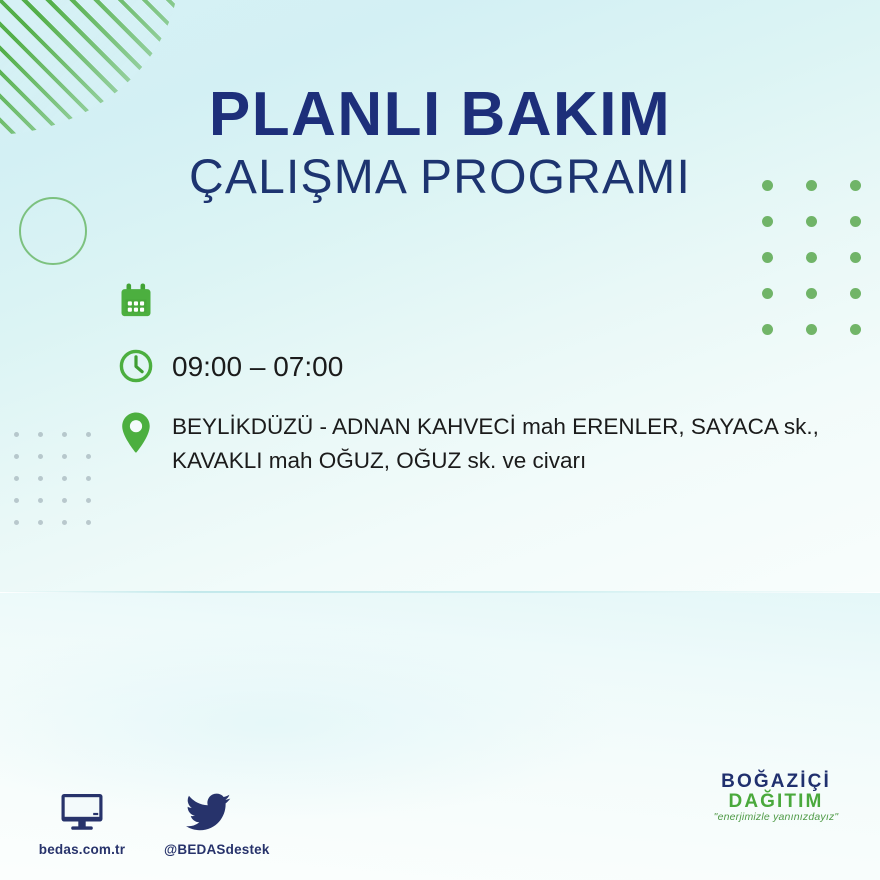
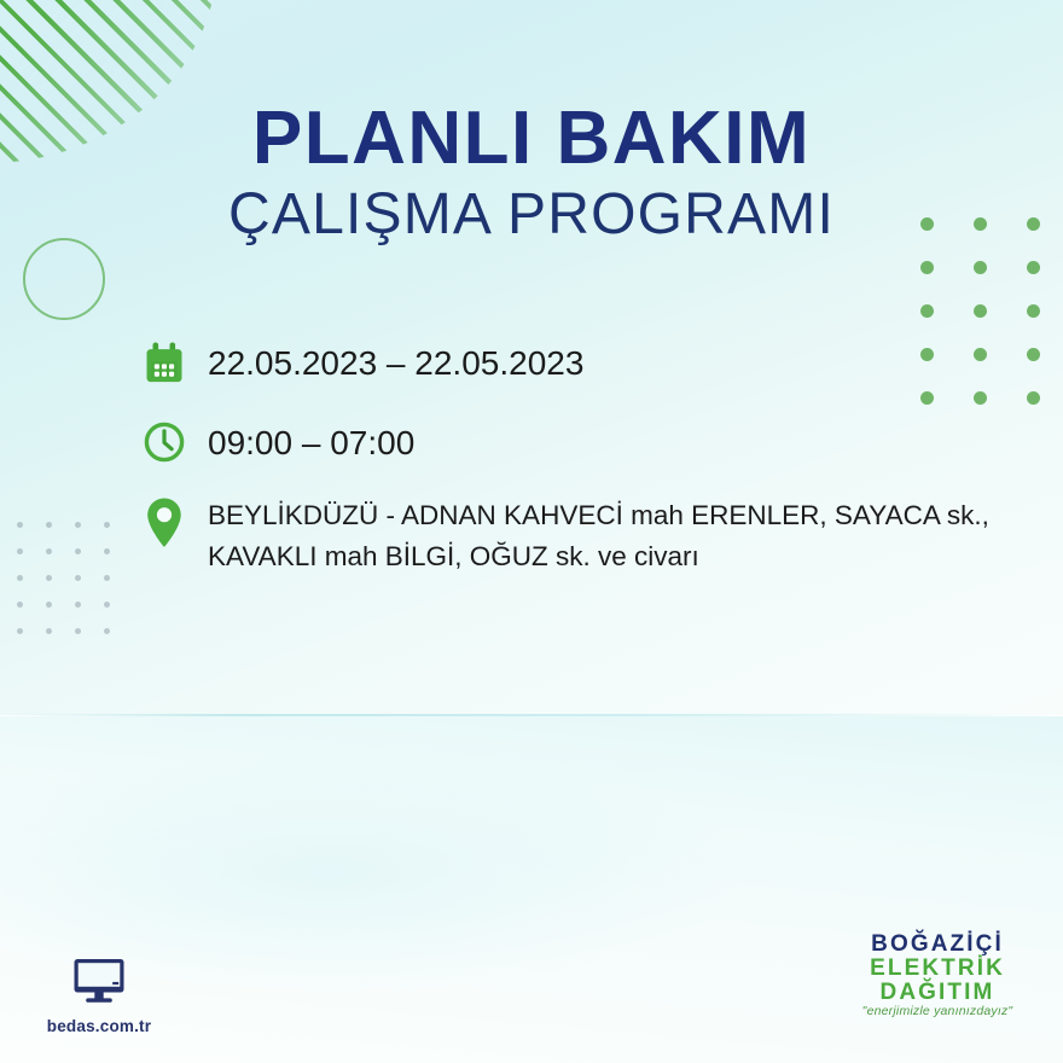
  PLANLI BAKIM
  ÇALIŞMA PROGRAMI
+ 22.05.2023 – 22.05.2023
  09:00 – 07:00
  BEYLİKDÜZÜ - ADNAN KAHVECİ mah ERENLER, SAYACA sk.,
- KAVAKLI mah OĞUZ, OĞUZ sk. ve civarı
+ KAVAKLI mah BİLGİ, OĞUZ sk. ve civarı
  bedas.com.tr
- @BEDASdestek
  BOĞAZİÇİ
+ ELEKTRİK
  DAĞITIM
  "enerjimizle yanınızdayız"
